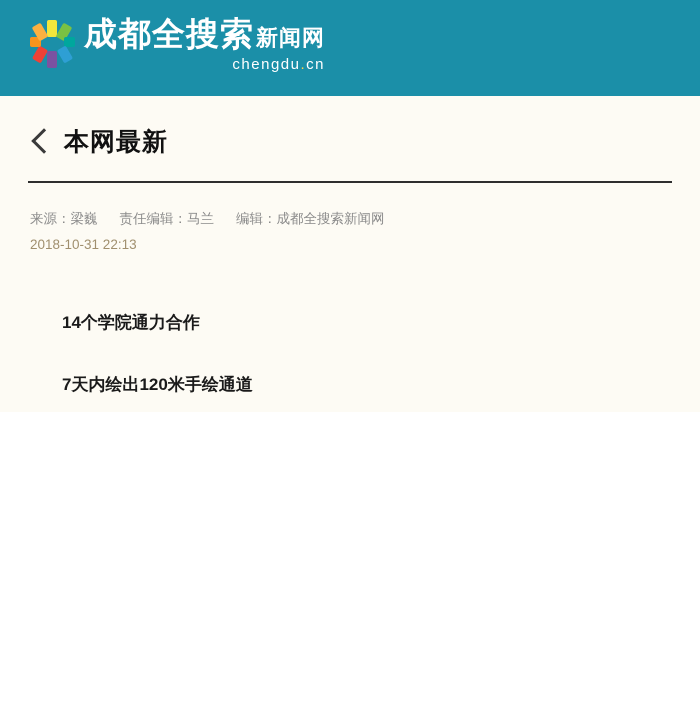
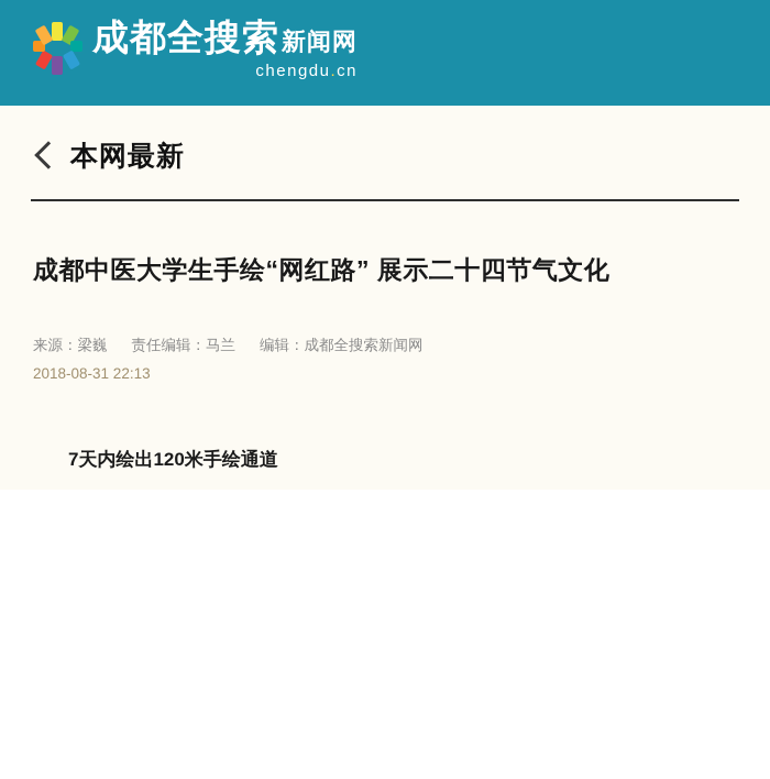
  成都全搜索
  新闻网
  chengdu.cn
  本网最新
+ 成都中医大学生手绘“网红路” 展示二十四节气文化
  来源：梁巍
  责任编辑：马兰
  编辑：成都全搜索新闻网
- 2018-10-31 22:13
+ 2018-08-31 22:13
- 14个学院通力合作
  7天内绘出120米手绘通道
